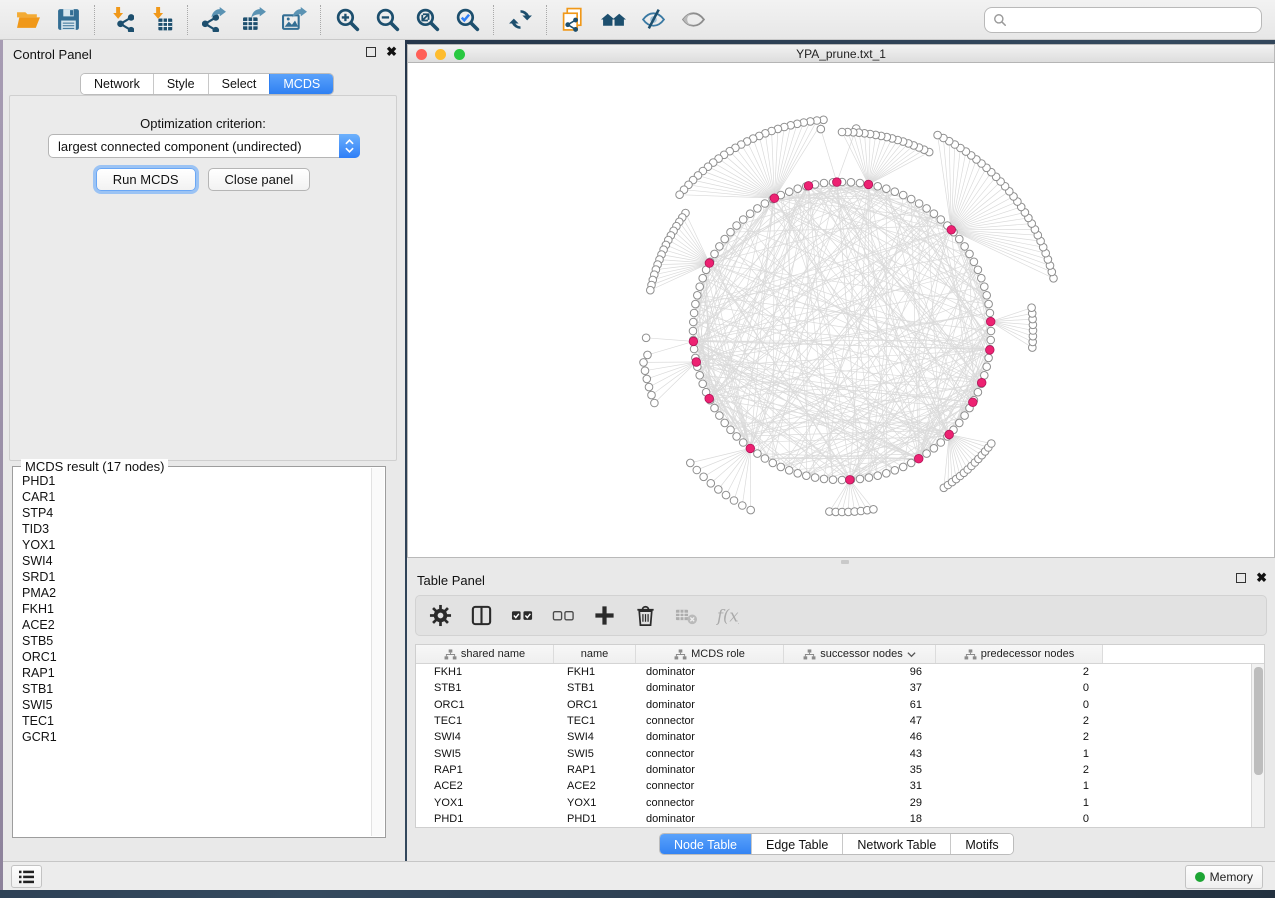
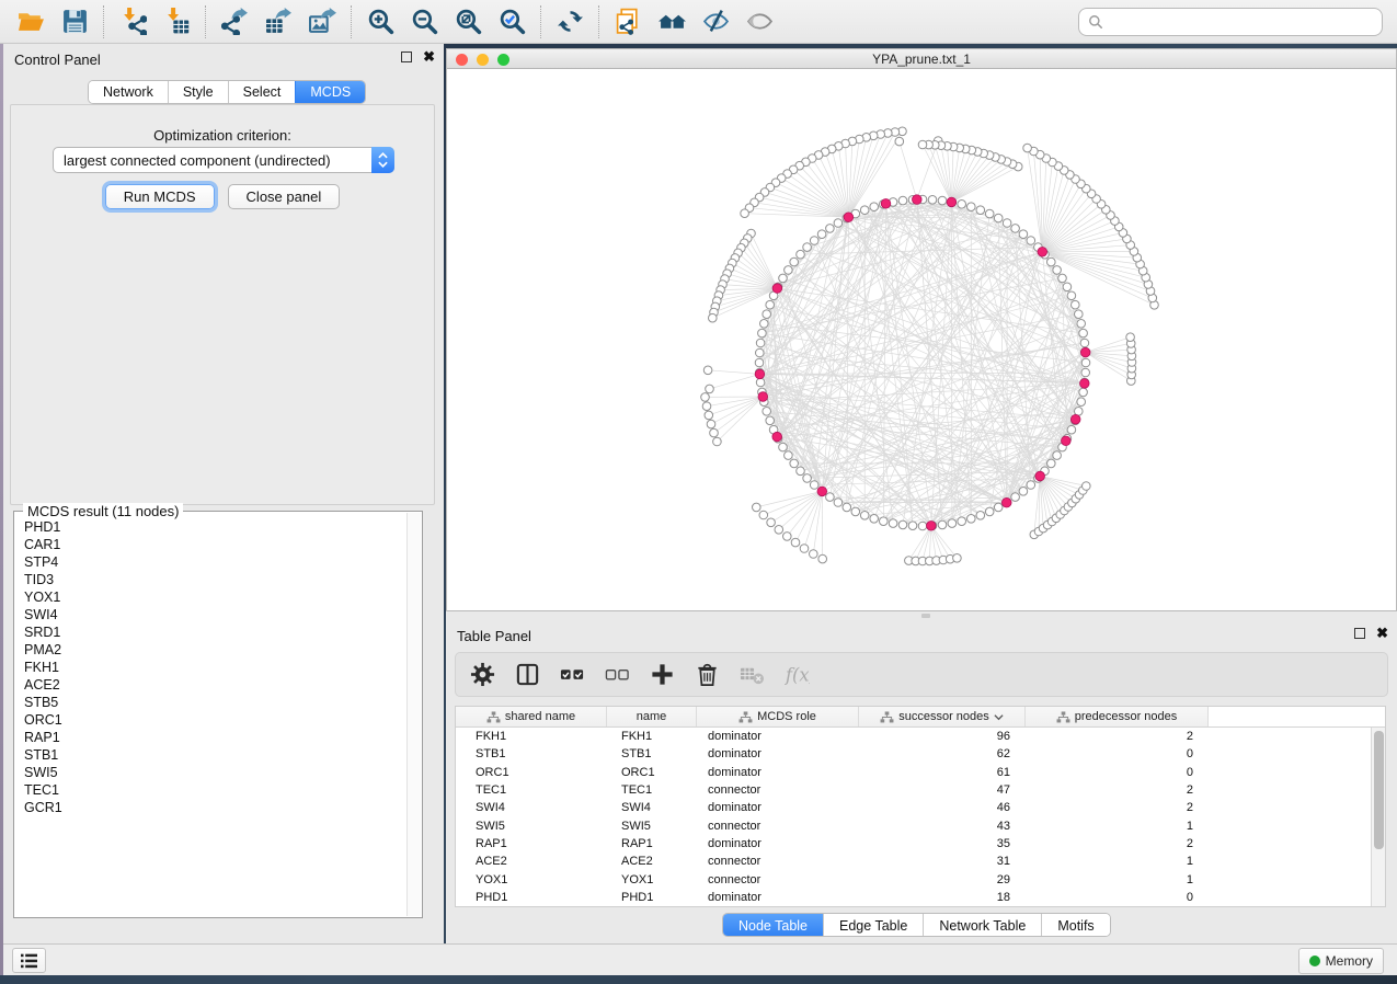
  Control Panel
  ✖
  Network
  Style
  Select
  MCDS
  Optimization criterion:
  largest connected component (undirected)
  Run MCDS
  Close panel
- MCDS result (17 nodes)
+ MCDS result (11 nodes)
  PHD1
  CAR1
  STP4
  TID3
  YOX1
  SWI4
  SRD1
  PMA2
  FKH1
  ACE2
  STB5
  ORC1
  RAP1
  STB1
  SWI5
  TEC1
  GCR1
  YPA_prune.txt_1
  Table Panel
  ✖
  f(x
  shared name
  name
  MCDS role
  successor nodes
  predecessor nodes
  FKH1
  FKH1
  dominator
  96
  2
  STB1
  STB1
  dominator
- 37
+ 62
  0
  ORC1
  ORC1
  dominator
  61
  0
  TEC1
  TEC1
  connector
  47
  2
  SWI4
  SWI4
  dominator
  46
  2
  SWI5
  SWI5
  connector
  43
  1
  RAP1
  RAP1
  dominator
  35
  2
  ACE2
  ACE2
  connector
  31
  1
  YOX1
  YOX1
  connector
  29
  1
  PHD1
  PHD1
  dominator
  18
  0
  Node Table
  Edge Table
  Network Table
  Motifs
  Memory
